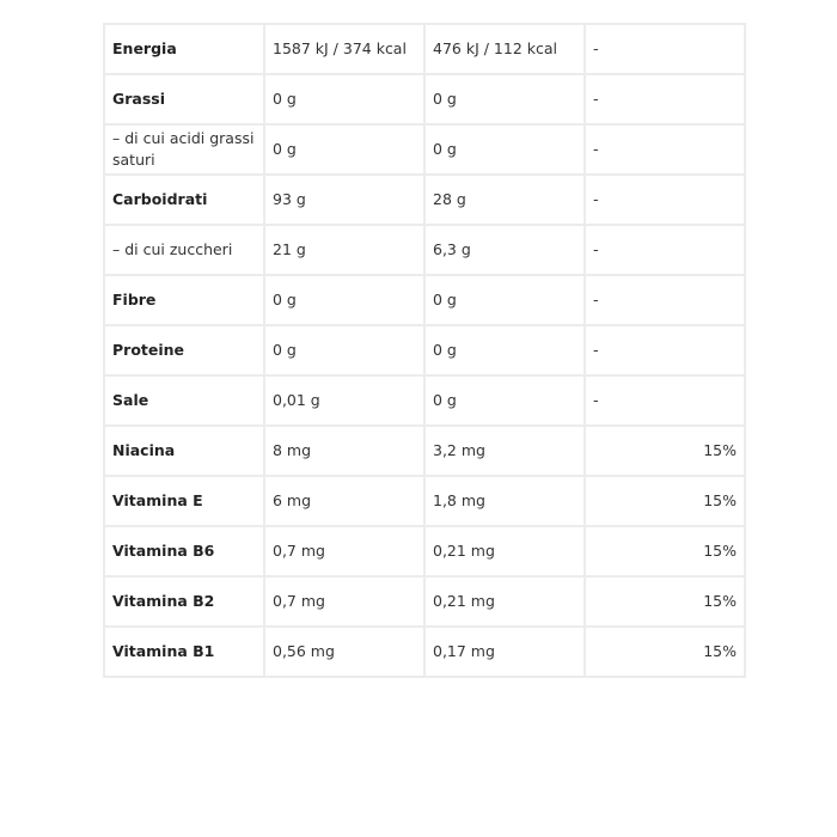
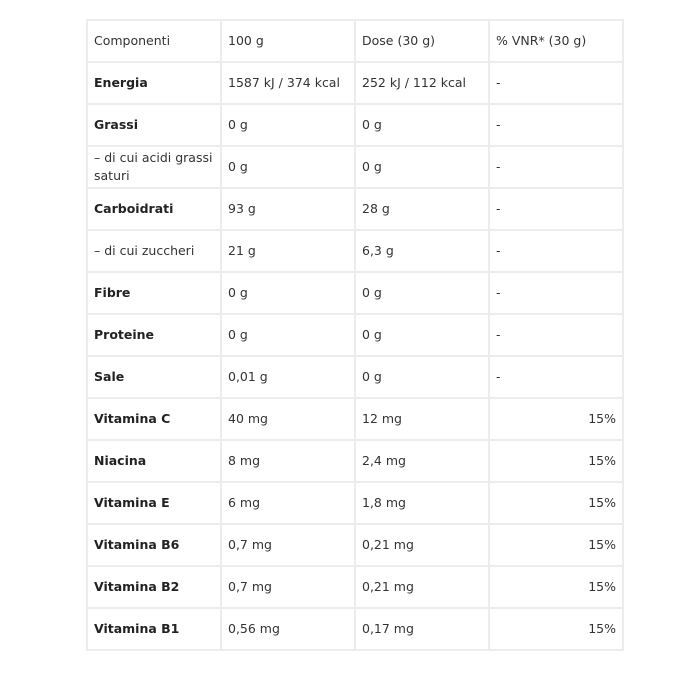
+ Componenti	100 g	Dose (30 g)	% VNR* (30 g)
- Energia	1587 kJ / 374 kcal	476 kJ / 112 kcal	-
+ Energia	1587 kJ / 374 kcal	252 kJ / 112 kcal	-
  Grassi	0 g	0 g	-
  – di cui acidi grassi saturi	0 g	0 g	-
  Carboidrati	93 g	28 g	-
  – di cui zuccheri	21 g	6,3 g	-
  Fibre	0 g	0 g	-
  Proteine	0 g	0 g	-
  Sale	0,01 g	0 g	-
+ Vitamina C	40 mg	12 mg	15%
- Niacina	8 mg	3,2 mg	15%
+ Niacina	8 mg	2,4 mg	15%
  Vitamina E	6 mg	1,8 mg	15%
  Vitamina B6	0,7 mg	0,21 mg	15%
  Vitamina B2	0,7 mg	0,21 mg	15%
  Vitamina B1	0,56 mg	0,17 mg	15%
